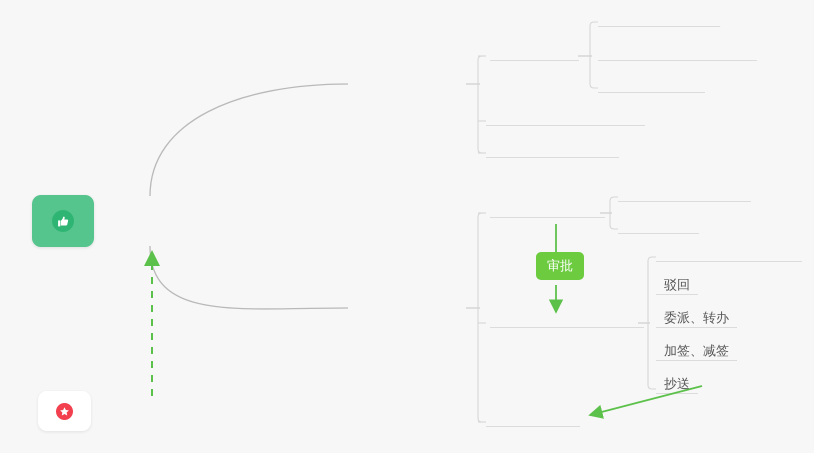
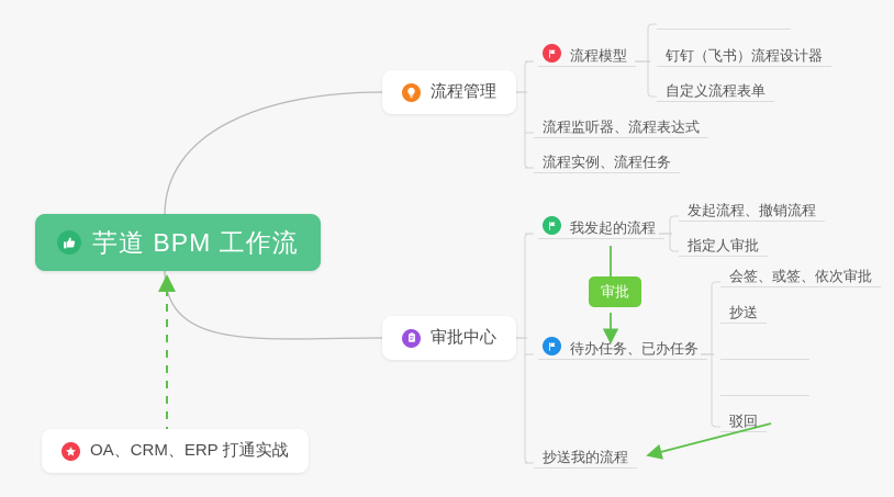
+ 芋道 BPM 工作流
+ 流程管理
+ 审批中心
+ 流程模型
+ 流程监听器、流程表达式
+ 流程实例、流程任务
+ 钉钉（飞书）流程设计器
+ 自定义流程表单
+ 我发起的流程
+ 待办任务、已办任务
+ 抄送我的流程
+ 发起流程、撤销流程
+ 指定人审批
+ 会签、或签、依次审批
- 驳回
+ 抄送
- 委派、转办
- 加签、减签
- 抄送
+ 驳回
  审批
+ OA、CRM、ERP 打通实战
